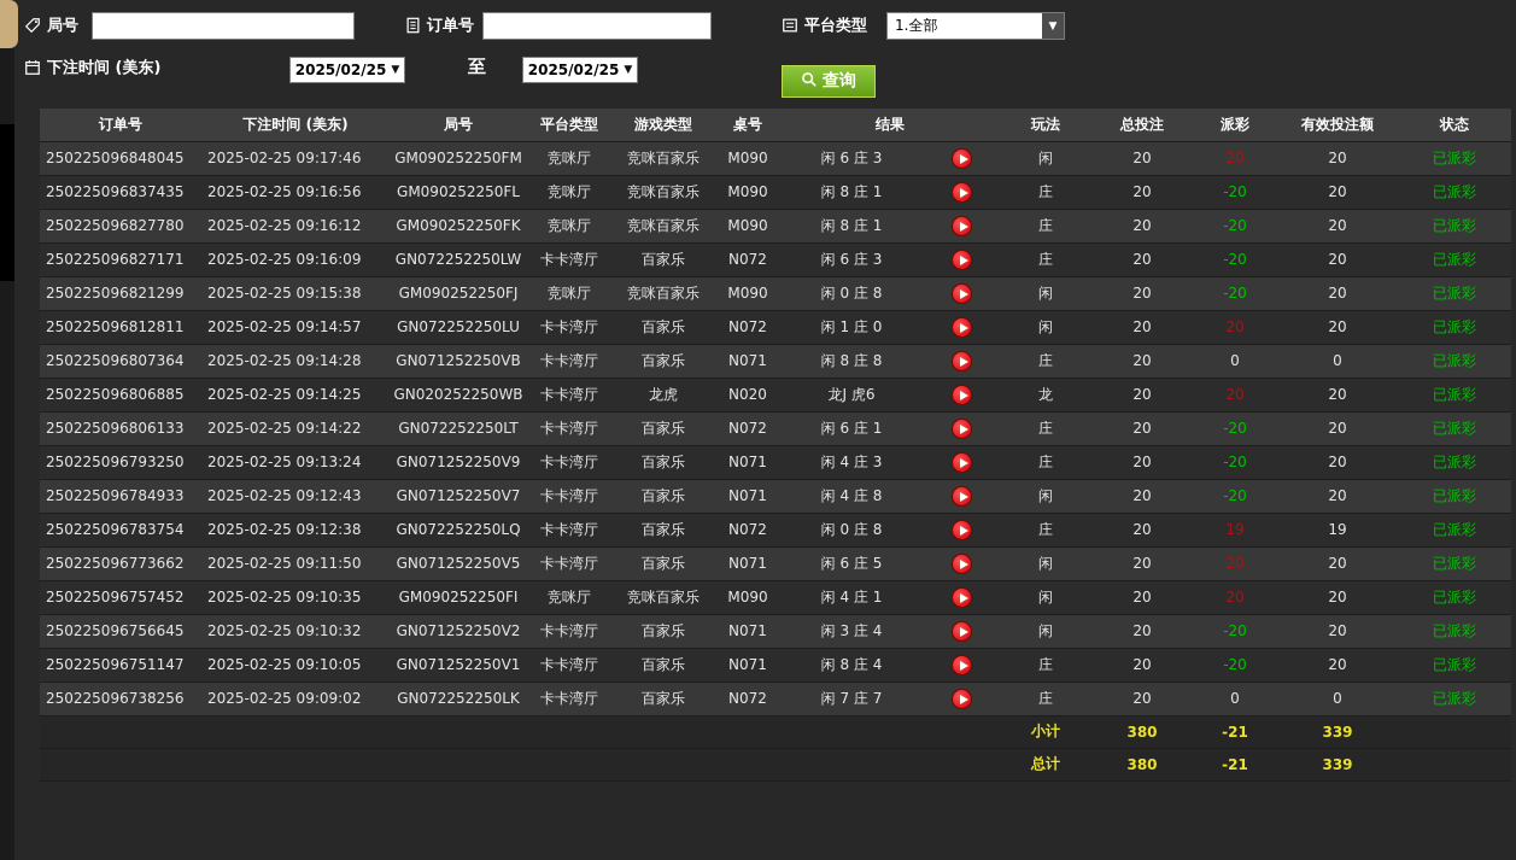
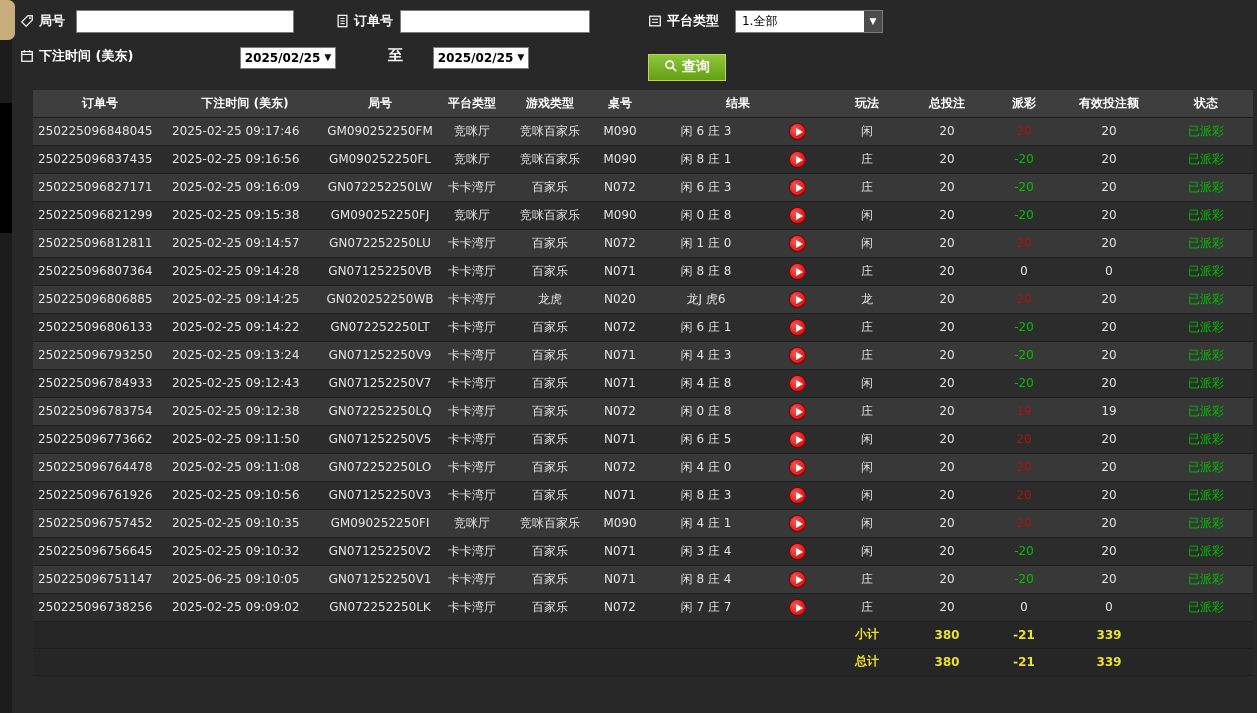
  局号
  订单号
  平台类型
  1.全部
  ▼
  下注时间 (美东)
  2025/02/25
  ▼
  至
  2025/02/25
  ▼
  查询
  订单号	下注时间 (美东)	局号	平台类型	游戏类型	桌号	结果	玩法	总投注	派彩	有效投注额	状态
  250225096848045	2025-02-25 09:17:46	GM090252250FM	竞咪厅	竞咪百家乐	M090	闲 6 庄 3		闲	20	20	20	已派彩
  250225096837435	2025-02-25 09:16:56	GM090252250FL	竞咪厅	竞咪百家乐	M090	闲 8 庄 1		庄	20	-20	20	已派彩
- 250225096827780	2025-02-25 09:16:12	GM090252250FK	竞咪厅	竞咪百家乐	M090	闲 8 庄 1		庄	20	-20	20	已派彩
  250225096827171	2025-02-25 09:16:09	GN072252250LW	卡卡湾厅	百家乐	N072	闲 6 庄 3		庄	20	-20	20	已派彩
  250225096821299	2025-02-25 09:15:38	GM090252250FJ	竞咪厅	竞咪百家乐	M090	闲 0 庄 8		闲	20	-20	20	已派彩
  250225096812811	2025-02-25 09:14:57	GN072252250LU	卡卡湾厅	百家乐	N072	闲 1 庄 0		闲	20	20	20	已派彩
  250225096807364	2025-02-25 09:14:28	GN071252250VB	卡卡湾厅	百家乐	N071	闲 8 庄 8		庄	20	0	0	已派彩
  250225096806885	2025-02-25 09:14:25	GN020252250WB	卡卡湾厅	龙虎	N020	龙J 虎6		龙	20	20	20	已派彩
  250225096806133	2025-02-25 09:14:22	GN072252250LT	卡卡湾厅	百家乐	N072	闲 6 庄 1		庄	20	-20	20	已派彩
  250225096793250	2025-02-25 09:13:24	GN071252250V9	卡卡湾厅	百家乐	N071	闲 4 庄 3		庄	20	-20	20	已派彩
  250225096784933	2025-02-25 09:12:43	GN071252250V7	卡卡湾厅	百家乐	N071	闲 4 庄 8		闲	20	-20	20	已派彩
  250225096783754	2025-02-25 09:12:38	GN072252250LQ	卡卡湾厅	百家乐	N072	闲 0 庄 8		庄	20	19	19	已派彩
  250225096773662	2025-02-25 09:11:50	GN071252250V5	卡卡湾厅	百家乐	N071	闲 6 庄 5		闲	20	20	20	已派彩
+ 250225096764478	2025-02-25 09:11:08	GN072252250LO	卡卡湾厅	百家乐	N072	闲 4 庄 0		闲	20	20	20	已派彩
+ 250225096761926	2025-02-25 09:10:56	GN071252250V3	卡卡湾厅	百家乐	N071	闲 8 庄 3		闲	20	20	20	已派彩
  250225096757452	2025-02-25 09:10:35	GM090252250FI	竞咪厅	竞咪百家乐	M090	闲 4 庄 1		闲	20	20	20	已派彩
  250225096756645	2025-02-25 09:10:32	GN071252250V2	卡卡湾厅	百家乐	N071	闲 3 庄 4		闲	20	-20	20	已派彩
- 250225096751147	2025-02-25 09:10:05	GN071252250V1	卡卡湾厅	百家乐	N071	闲 8 庄 4		庄	20	-20	20	已派彩
+ 250225096751147	2025-06-25 09:10:05	GN071252250V1	卡卡湾厅	百家乐	N071	闲 8 庄 4		庄	20	-20	20	已派彩
  250225096738256	2025-02-25 09:09:02	GN072252250LK	卡卡湾厅	百家乐	N072	闲 7 庄 7		庄	20	0	0	已派彩
  	小计	380	-21	339
  	总计	380	-21	339
